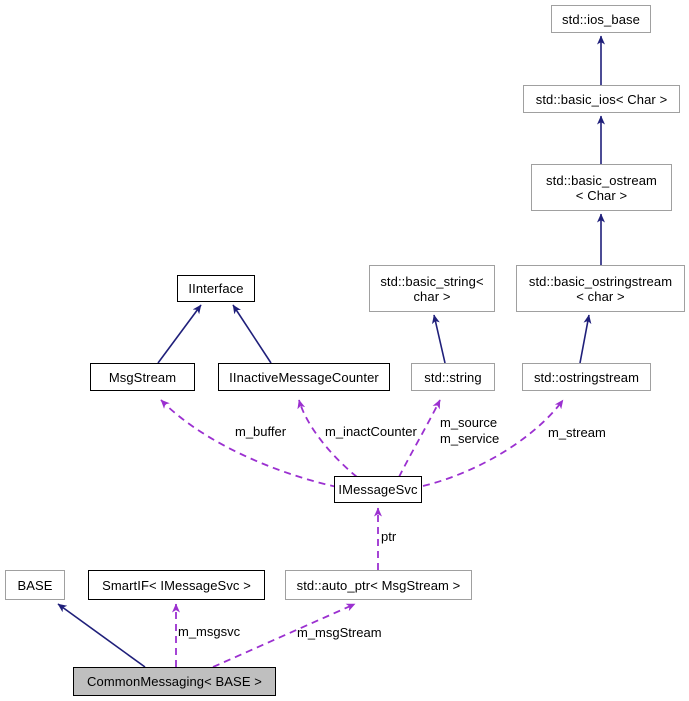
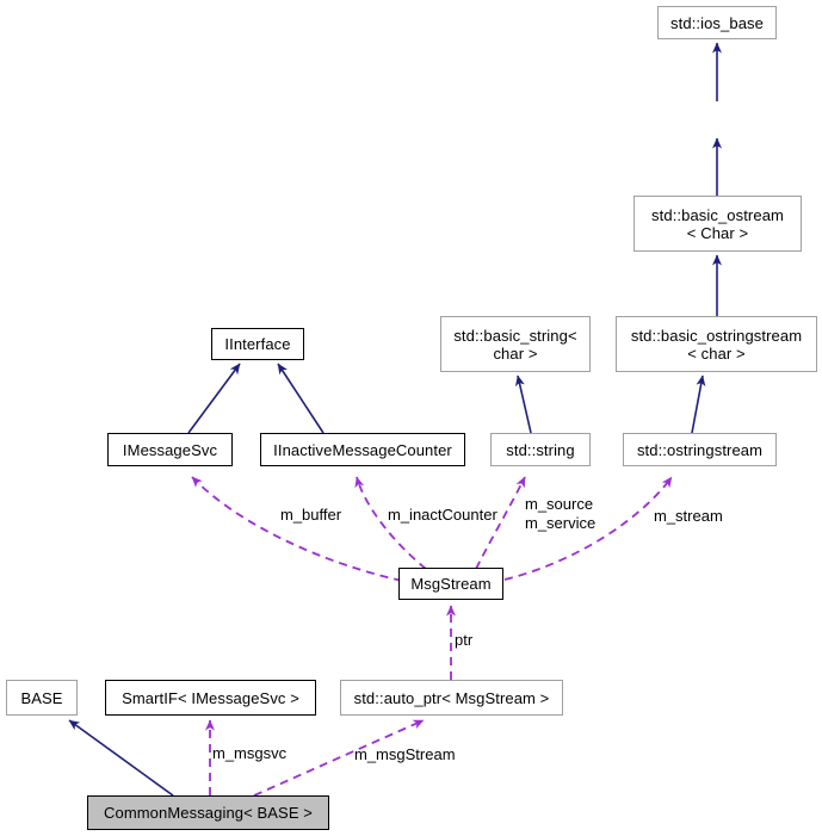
  std::ios_base
- std::basic_ios< Char >
  std::basic_ostream
  < Char >
  std::basic_ostringstream
  < char >
  std::ostringstream
  std::basic_string<
  char >
  std::string
  IInterface
- MsgStream
+ IMessageSvc
  IInactiveMessageCounter
- IMessageSvc
+ MsgStream
  BASE
  SmartIF< IMessageSvc >
  std::auto_ptr< MsgStream >
  CommonMessaging< BASE >
  m_buffer
  m_inactCounter
  m_source
  m_service
  m_stream
  ptr
  m_msgsvc
  m_msgStream
